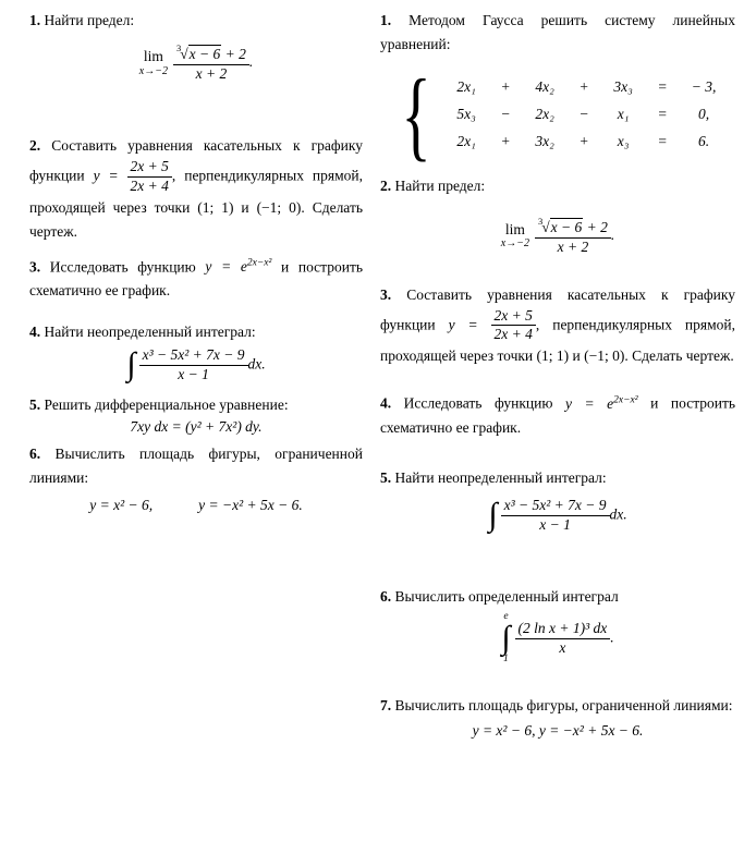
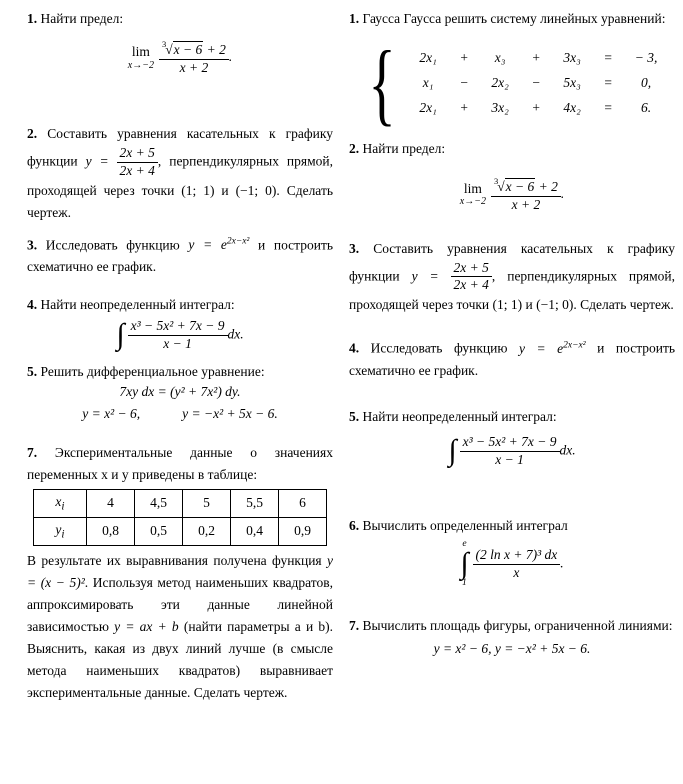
  1. Найти предел:
  lim
  x→−2
  3√x − 6 + 2
  x + 2
  .
  2. Составить уравнения касательных к графику функции y =
  2x + 5
  2x + 4
  , перпендикулярных прямой, проходящей через точки (1; 1) и (−1; 0). Сделать чертеж.
  3. Исследовать функцию y = e2x−x² и построить схематично ее график.
  4. Найти неопределенный интеграл:
  ∫
  x³ − 5x² + 7x − 9
  x − 1
  dx.
  5. Решить дифференциальное уравнение:
  7xy dx = (y² + 7x²) dy.
- 6. Вычислить площадь фигуры, ограниченной линиями:
  y = x² − 6, y = −x² + 5x − 6.
+ 7. Экспериментальные данные о значениях переменных x и y приведены в таблице:
+ xi	4	4,5	5	5,5	6
+ yi	0,8	0,5	0,2	0,4	0,9
+ В результате их выравнивания получена функция y = (x − 5)². Используя метод наименьших квадратов, аппроксимировать эти данные линейной зависимостью y = ax + b (найти параметры a и b). Выяснить, какая из двух линий лучше (в смысле метода наименьших квадратов) выравнивает экспериментальные данные. Сделать чертеж.
- 1. Методом Гаусса решить систему линейных уравнений:
+ 1. Гаусса Гаусса решить систему линейных уравнений:
  {
  2x₁
  +
- 4x₂
+ x₃
  +
  3x₃
  =
  − 3,
- 5x₃
+ x₁
  −
  2x₂
  −
- x₁
+ 5x₃
  =
  0,
  2x₁
  +
  3x₂
  +
- x₃
+ 4x₂
  =
  6.
  2. Найти предел:
  lim
  x→−2
  3√x − 6 + 2
  x + 2
  .
  3. Составить уравнения касательных к графику функции y =
  2x + 5
  2x + 4
  , перпендикулярных прямой, проходящей через точки (1; 1) и (−1; 0). Сделать чертеж.
  4. Исследовать функцию y = e2x−x² и построить схематично ее график.
  5. Найти неопределенный интеграл:
  ∫
  x³ − 5x² + 7x − 9
  x − 1
  dx.
  6. Вычислить определенный интеграл
  e
  ∫
  1
- (2 ln x + 1)³ dx
+ (2 ln x + 7)³ dx
  x
  .
  7. Вычислить площадь фигуры, ограниченной линиями:
  y = x² − 6, y = −x² + 5x − 6.
